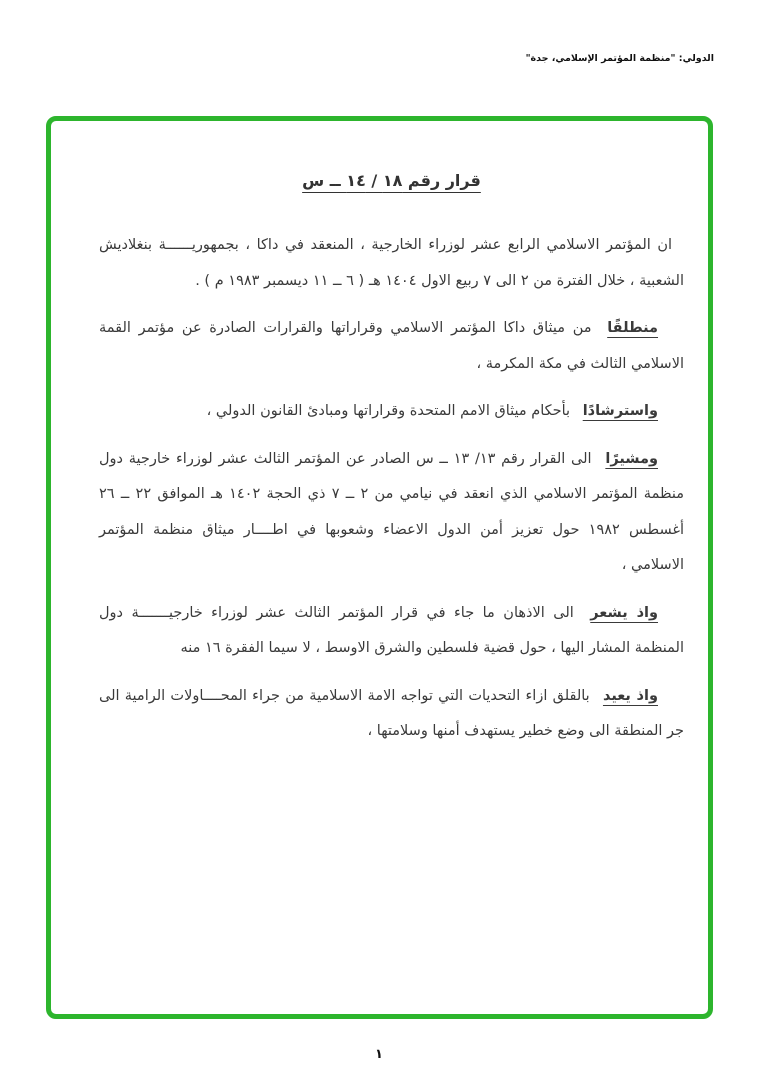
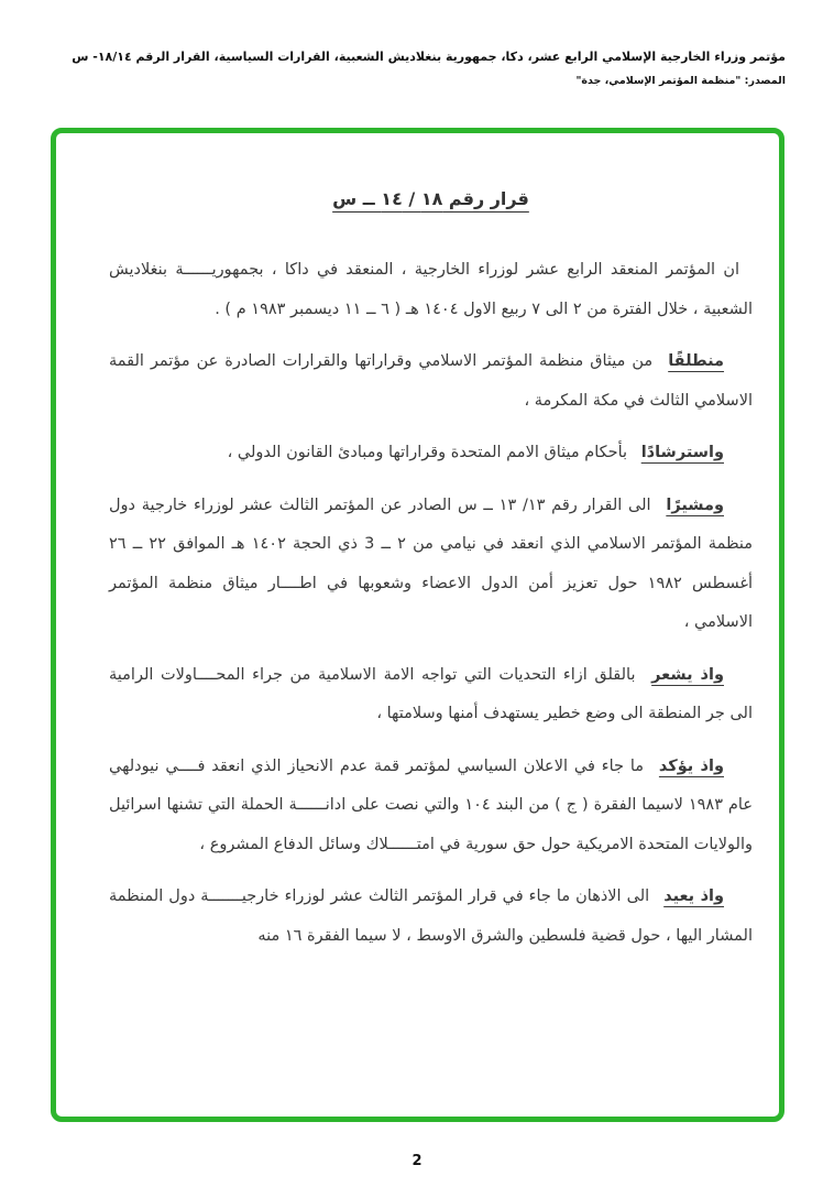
+ مؤتمر وزراء الخارجية الإسلامي الرابع عشر، دكا، جمهورية بنغلاديش الشعبية، القرارات السياسية، القرار الرقم ١٨/١٤- س
- الدولي: "منظمة المؤتمر الإسلامي، جدة"
+ المصدر: "منظمة المؤتمر الإسلامي، جدة"
  قرار رقم ١٨ / ١٤ ــ س
- ان المؤتمر الاسلامي الرابع عشر لوزراء الخارجية ، المنعقد في داكا ، بجمهوريــــــة بنغلاديش الشعبية ، خلال الفترة من ٢ الى ٧ ربيع الاول ١٤٠٤ هـ ( ٦ ــ ١١ ديسمبر ١٩٨٣ م ) .
+ ان المؤتمر المنعقد الرابع عشر لوزراء الخارجية ، المنعقد في داكا ، بجمهوريــــــة بنغلاديش الشعبية ، خلال الفترة من ٢ الى ٧ ربيع الاول ١٤٠٤ هـ ( ٦ ــ ١١ ديسمبر ١٩٨٣ م ) .
- منطلقًا من ميثاق داكا المؤتمر الاسلامي وقراراتها والقرارات الصادرة عن مؤتمر القمة الاسلامي الثالث في مكة المكرمة ،
+ منطلقًا من ميثاق منظمة المؤتمر الاسلامي وقراراتها والقرارات الصادرة عن مؤتمر القمة الاسلامي الثالث في مكة المكرمة ،
  واسترشادًا بأحكام ميثاق الامم المتحدة وقراراتها ومبادئ القانون الدولي ،
- ومشيرًا الى القرار رقم ١٣/ ١٣ ــ س الصادر عن المؤتمر الثالث عشر لوزراء خارجية دول منظمة المؤتمر الاسلامي الذي انعقد في نيامي من ٢ ــ ٧ ذي الحجة ١٤٠٢ هـ الموافق ٢٢ ــ ٢٦ أغسطس ١٩٨٢ حول تعزيز أمن الدول الاعضاء وشعوبها في اطــــار ميثاق منظمة المؤتمر الاسلامي ،
+ ومشيرًا الى القرار رقم ١٣/ ١٣ ــ س الصادر عن المؤتمر الثالث عشر لوزراء خارجية دول منظمة المؤتمر الاسلامي الذي انعقد في نيامي من ٢ ــ 3 ذي الحجة ١٤٠٢ هـ الموافق ٢٢ ــ ٢٦ أغسطس ١٩٨٢ حول تعزيز أمن الدول الاعضاء وشعوبها في اطــــار ميثاق منظمة المؤتمر الاسلامي ،
- واذ يشعر الى الاذهان ما جاء في قرار المؤتمر الثالث عشر لوزراء خارجيـــــــة دول المنظمة المشار اليها ، حول قضية فلسطين والشرق الاوسط ، لا سيما الفقرة ١٦ منه
+ واذ يشعر بالقلق ازاء التحديات التي تواجه الامة الاسلامية من جراء المحــــاولات الرامية الى جر المنطقة الى وضع خطير يستهدف أمنها وسلامتها ،
+ واذ يؤكد ما جاء في الاعلان السياسي لمؤتمر قمة عدم الانحياز الذي انعقد فــــي نيودلهي عام ١٩٨٣ لاسيما الفقرة ( ج ) من البند ١٠٤ والتي نصت على ادانــــــة الحملة التي تشنها اسرائيل والولايات المتحدة الامريكية حول حق سورية في امتــــــلاك وسائل الدفاع المشروع ،
- واذ يعيد بالقلق ازاء التحديات التي تواجه الامة الاسلامية من جراء المحــــاولات الرامية الى جر المنطقة الى وضع خطير يستهدف أمنها وسلامتها ،
+ واذ يعيد الى الاذهان ما جاء في قرار المؤتمر الثالث عشر لوزراء خارجيـــــــة دول المنظمة المشار اليها ، حول قضية فلسطين والشرق الاوسط ، لا سيما الفقرة ١٦ منه
- ١
+ 2
